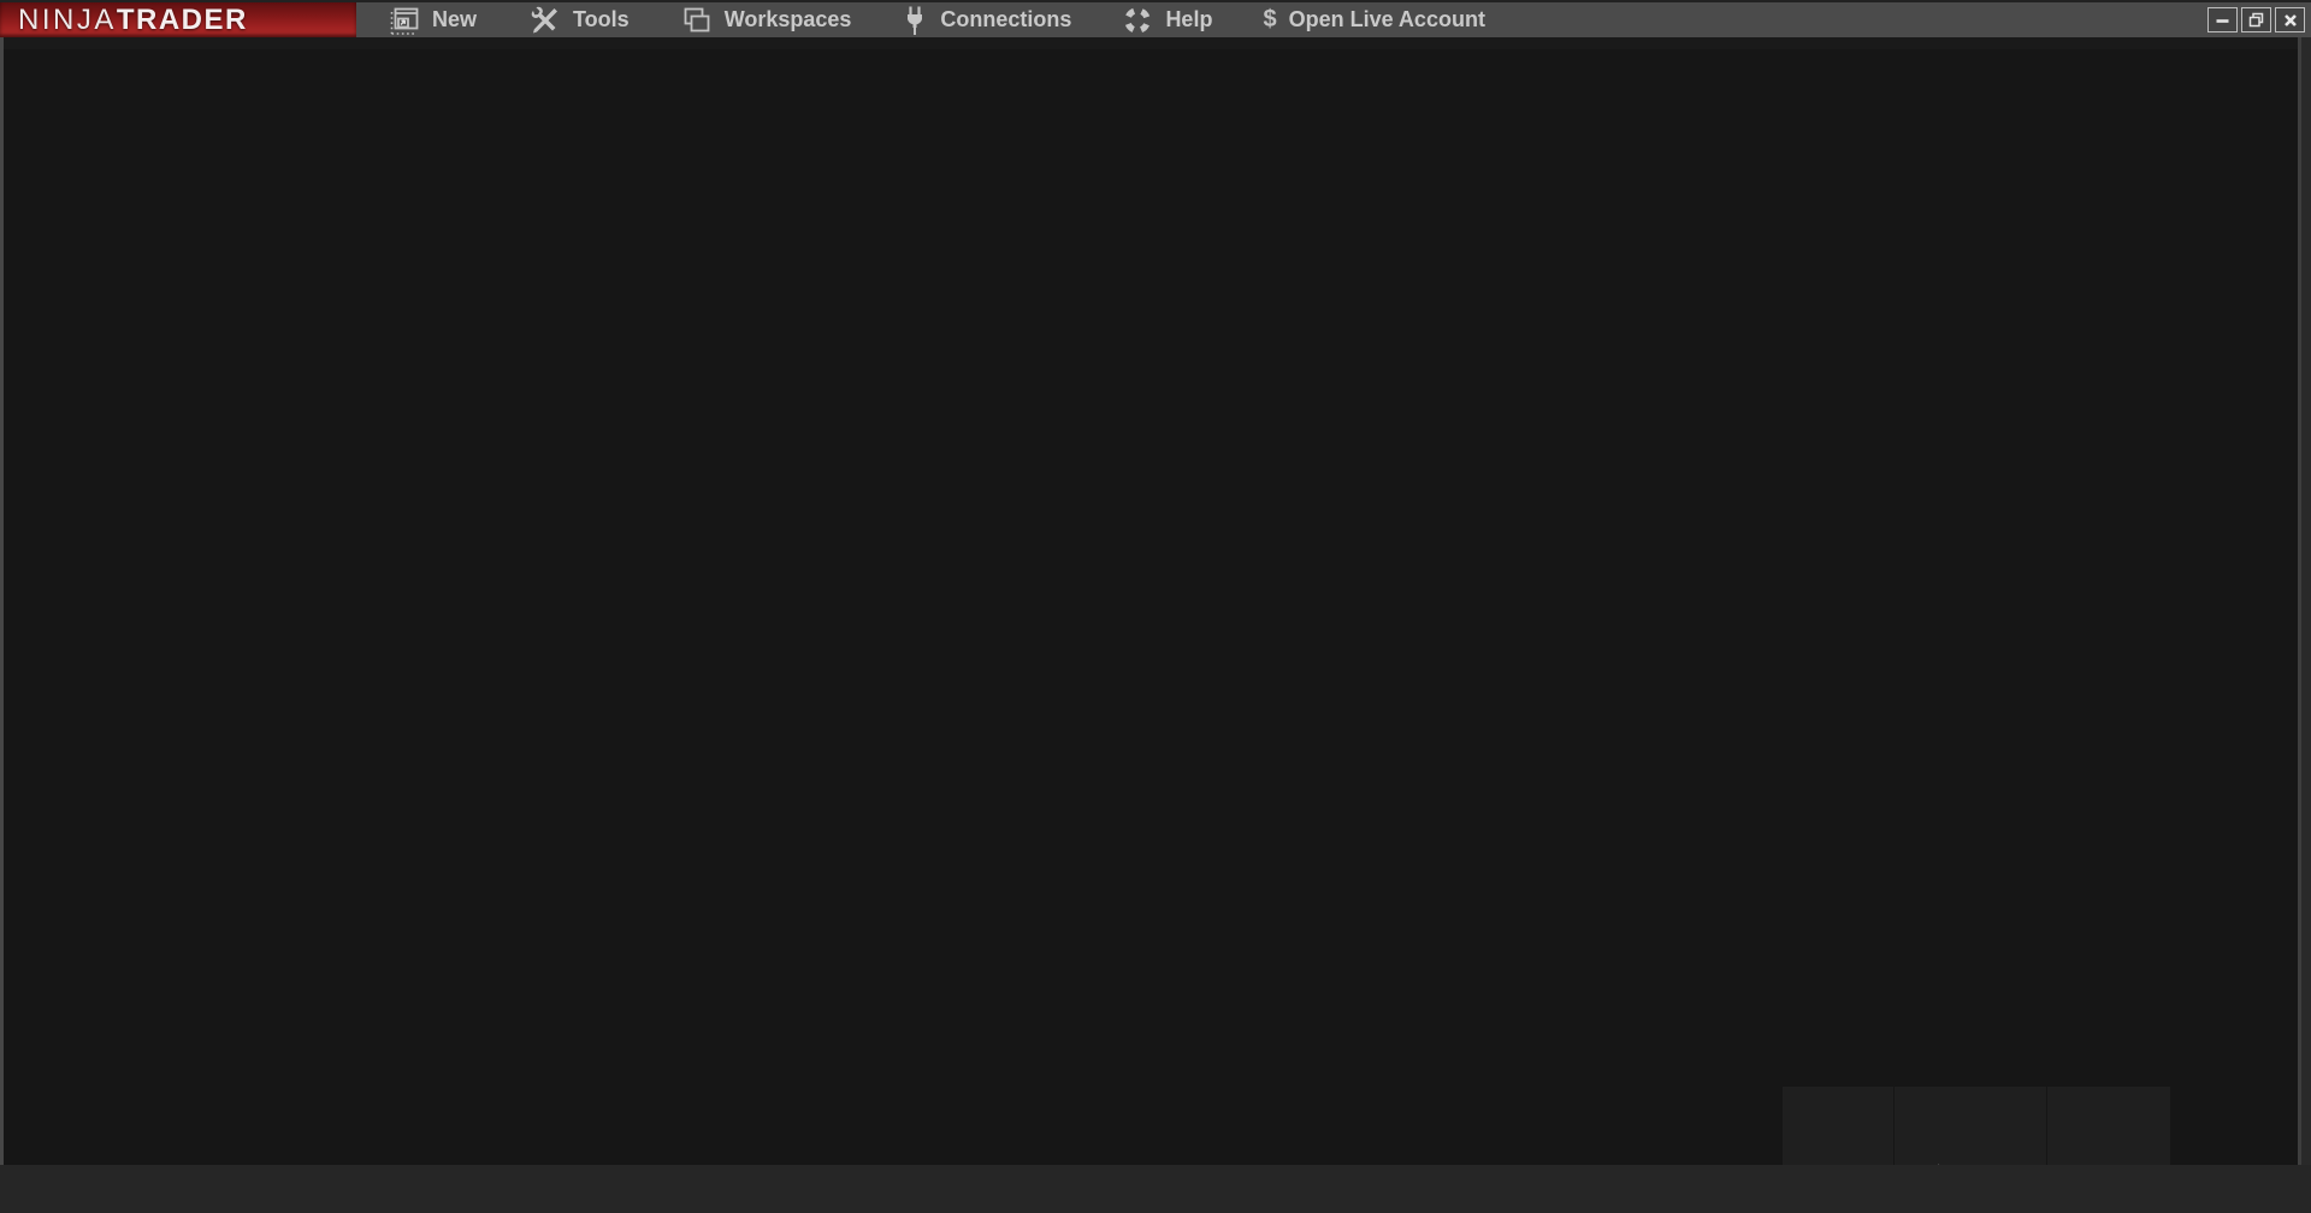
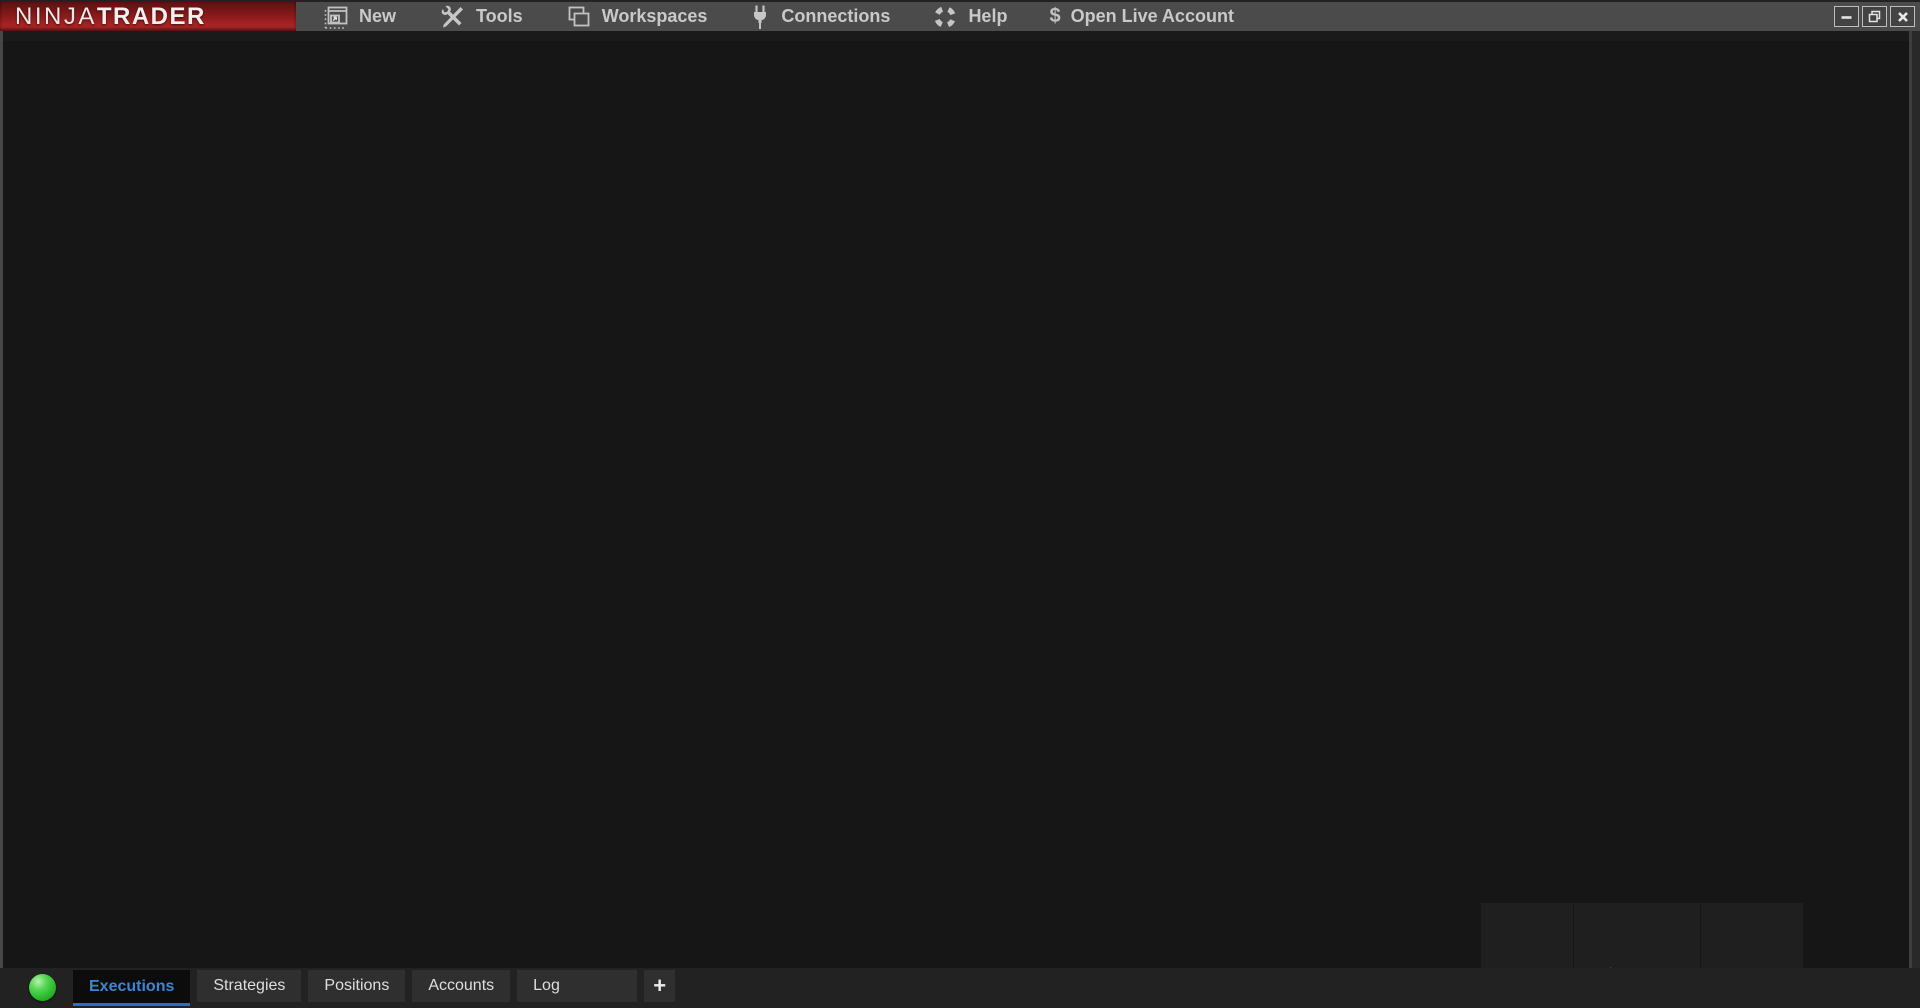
  NINJA
  TRADER
  New
  Tools
  Workspaces
  Connections
  Help
  $
  Open Live Account
+ Executions
+ Strategies
+ Positions
+ Accounts
+ Log
+ +
